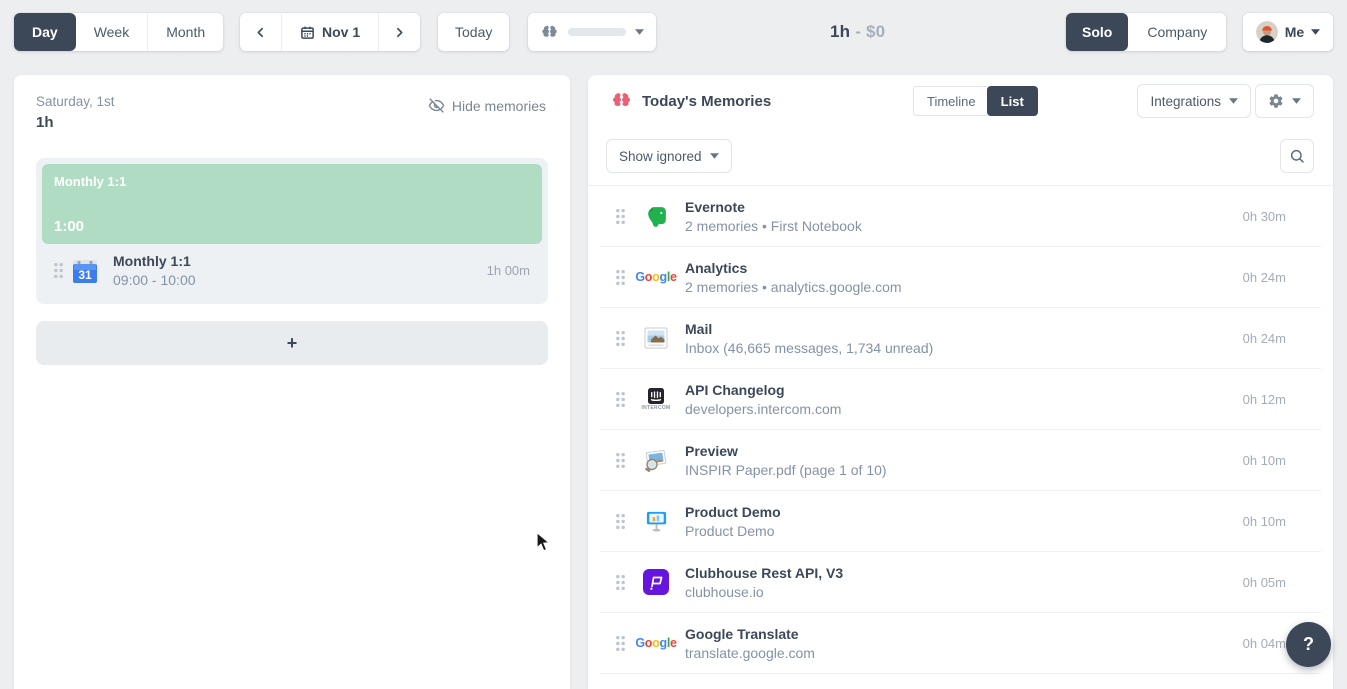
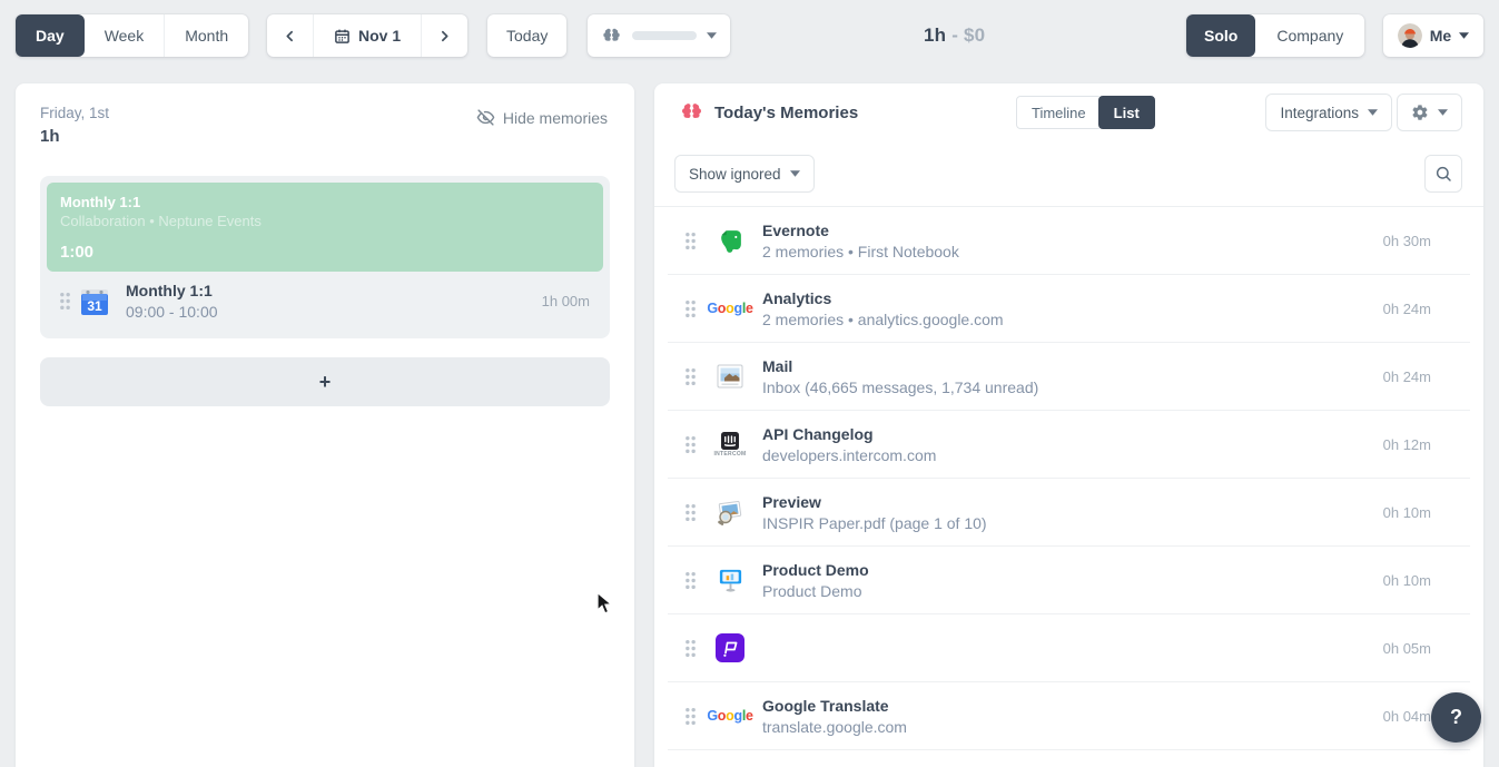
  Day
  Week
  Month
  Nov 1
  Today
  1h - $0
  Solo
  Company
  Me
- Saturday, 1st
+ Friday, 1st
  1h
  Hide memories
  Monthly 1:1
+ Collaboration • Neptune Events
  1:00
  31
  Monthly 1:1
  09:00 - 10:00
  1h 00m
  +
  Today's Memories
  Timeline
  List
  Integrations
  Show ignored
  Evernote
  2 memories • First Notebook
  0h 30m
  Google
  Analytics
  2 memories • analytics.google.com
  0h 24m
  Mail
  Inbox (46,665 messages, 1,734 unread)
  0h 24m
  API Changelog
  developers.intercom.com
  0h 12m
  Preview
  INSPIR Paper.pdf (page 1 of 10)
  0h 10m
  Product Demo
  Product Demo
  0h 10m
- Clubhouse Rest API, V3
- clubhouse.io
  0h 05m
  Google
  Google Translate
  translate.google.com
  0h 04m
  ?
